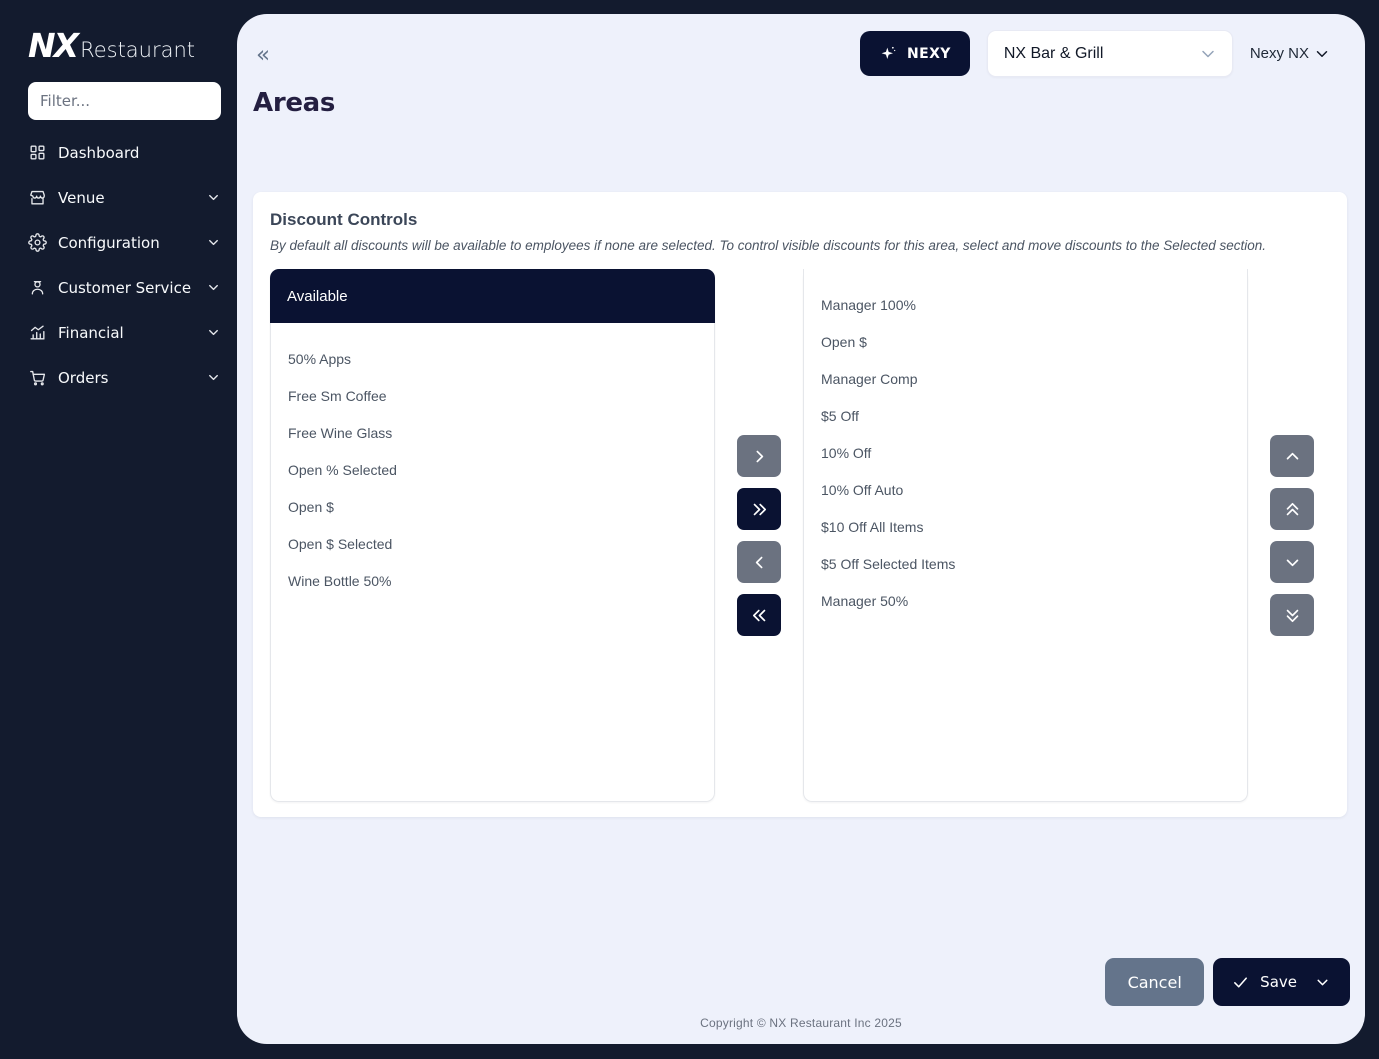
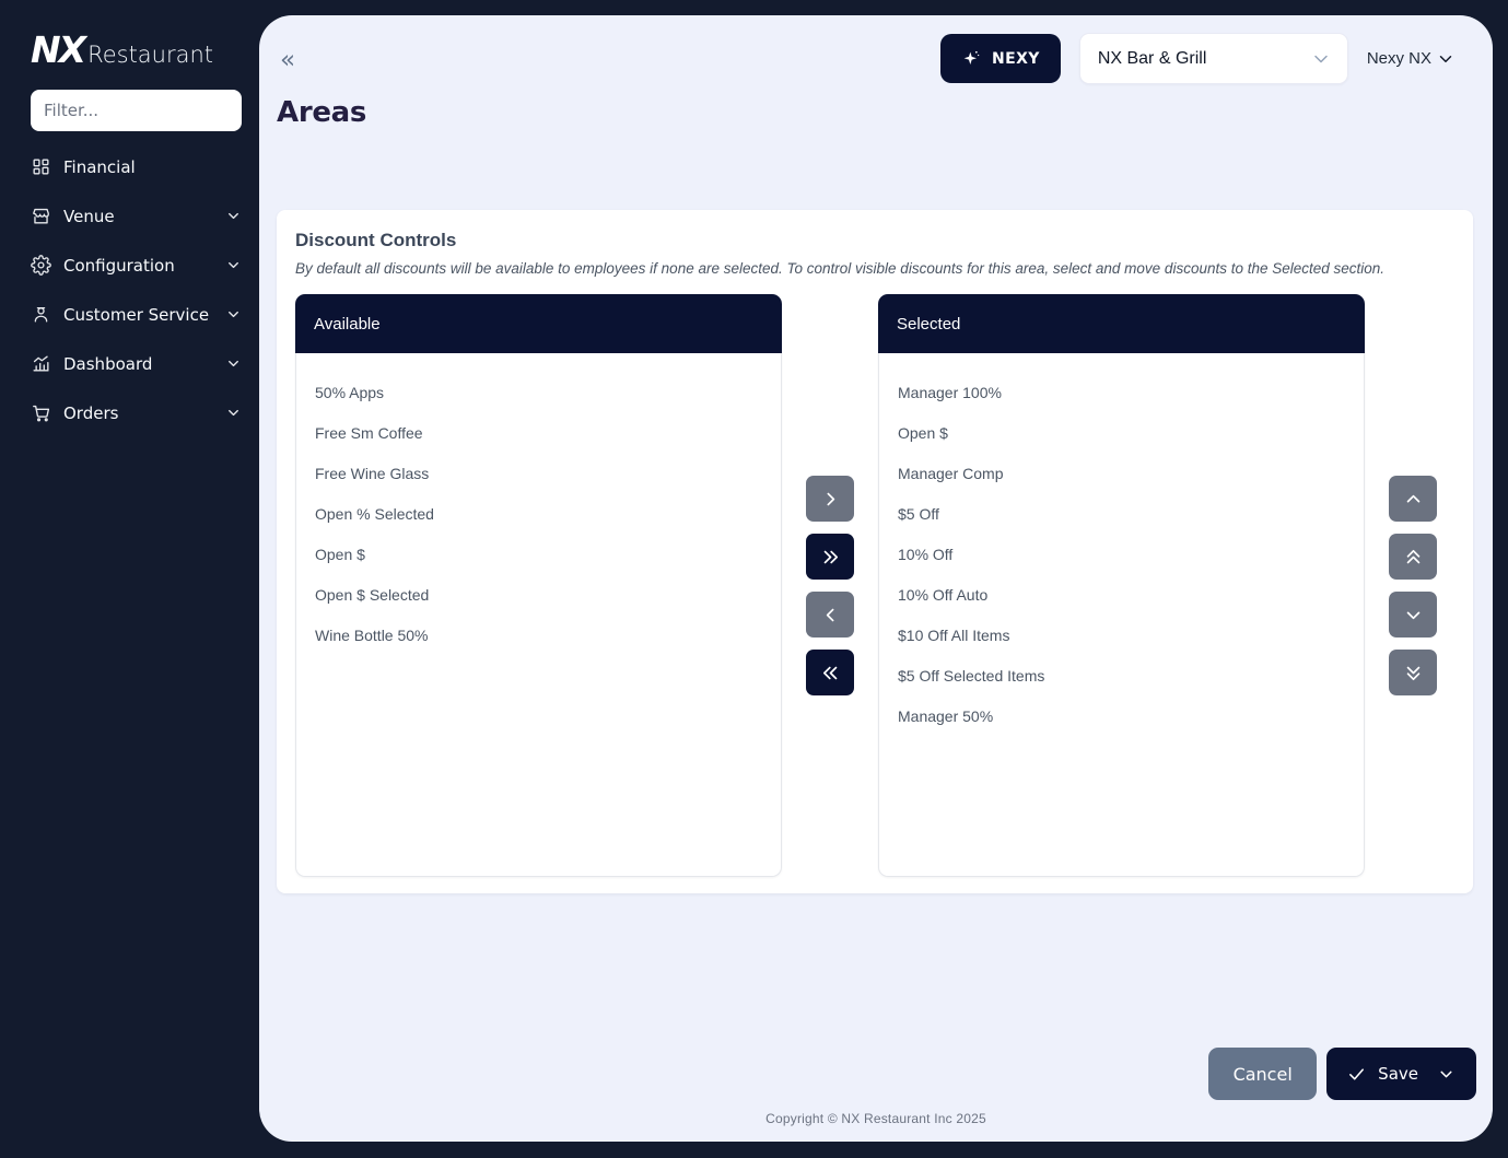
  NX
  Restaurant
  Filter...
- Dashboard
+ Financial
  Venue
  Configuration
  Customer Service
- Financial
+ Dashboard
  Orders
  «
  NEXY
  NX Bar & Grill
  Nexy NX
  Areas
  Discount Controls
  By default all discounts will be available to employees if none are selected. To control visible discounts for this area, select and move discounts to the Selected section.
  Available
  50% Apps
  Free Sm Coffee
  Free Wine Glass
  Open % Selected
  Open $
  Open $ Selected
  Wine Bottle 50%
+ Selected
  Manager 100%
  Open $
  Manager Comp
  $5 Off
  10% Off
  10% Off Auto
  $10 Off All Items
  $5 Off Selected Items
  Manager 50%
  Cancel
  Save
  Copyright © NX Restaurant Inc 2025
